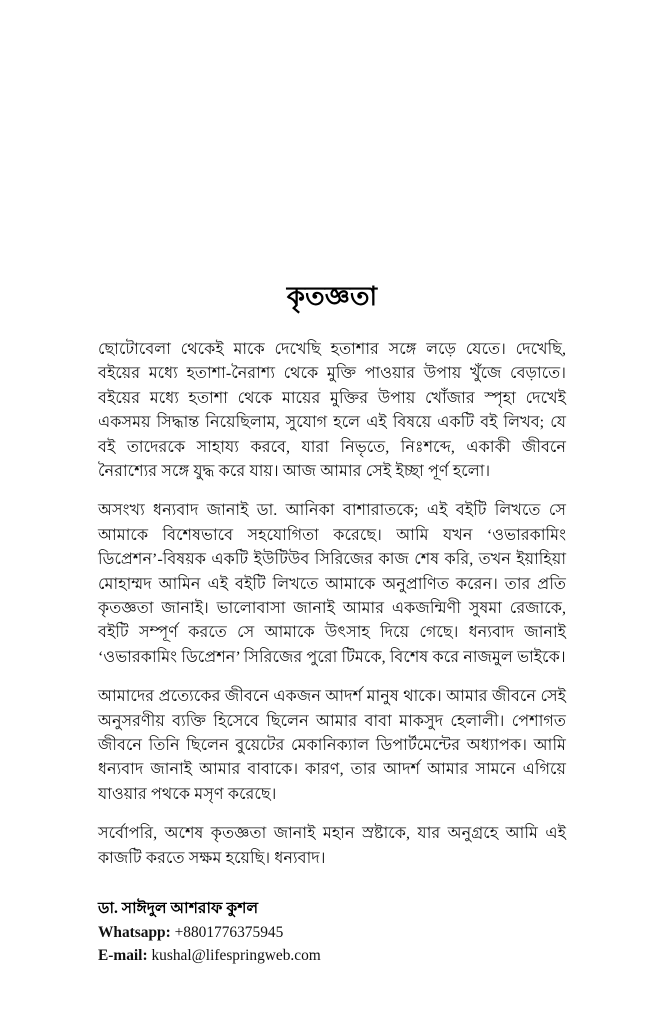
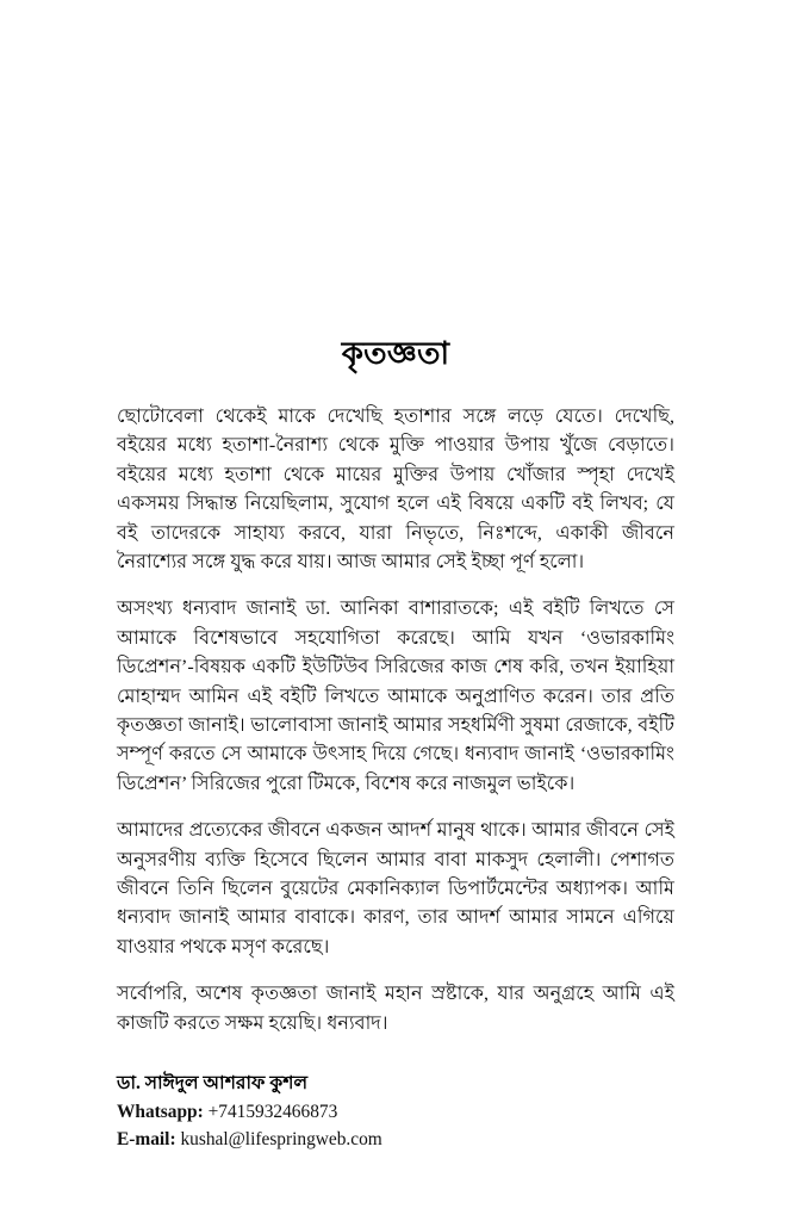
  কৃতজ্ঞতা
  ছোটোবেলা থেকেই মাকে দেখেছি হতাশার সঙ্গে লড়ে যেতে। দেখেছি, বইয়ের মধ্যে হতাশা-নৈরাশ্য থেকে মুক্তি পাওয়ার উপায় খুঁজে বেড়াতে। বইয়ের মধ্যে হতাশা থেকে মায়ের মুক্তির উপায় খোঁজার স্পৃহা দেখেই একসময় সিদ্ধান্ত নিয়েছিলাম, সুযোগ হলে এই বিষয়ে একটি বই লিখব; যে বই তাদেরকে সাহায্য করবে, যারা নিভৃতে, নিঃশব্দে, একাকী জীবনে নৈরাশ্যের সঙ্গে যুদ্ধ করে যায়। আজ আমার সেই ইচ্ছা পূর্ণ হলো।
- অসংখ্য ধন্যবাদ জানাই ডা. আনিকা বাশারাতকে; এই বইটি লিখতে সে আমাকে বিশেষভাবে সহযোগিতা করেছে। আমি যখন ‘ওভারকামিং ডিপ্রেশন’-বিষয়ক একটি ইউটিউব সিরিজের কাজ শেষ করি, তখন ইয়াহিয়া মোহাম্মদ আমিন এই বইটি লিখতে আমাকে অনুপ্রাণিত করেন। তার প্রতি কৃতজ্ঞতা জানাই। ভালোবাসা জানাই আমার একজন্মিণী সুষমা রেজাকে, বইটি সম্পূর্ণ করতে সে আমাকে উৎসাহ দিয়ে গেছে। ধন্যবাদ জানাই ‘ওভারকামিং ডিপ্রেশন’ সিরিজের পুরো টিমকে, বিশেষ করে নাজমুল ভাইকে।
+ অসংখ্য ধন্যবাদ জানাই ডা. আনিকা বাশারাতকে; এই বইটি লিখতে সে আমাকে বিশেষভাবে সহযোগিতা করেছে। আমি যখন ‘ওভারকামিং ডিপ্রেশন’-বিষয়ক একটি ইউটিউব সিরিজের কাজ শেষ করি, তখন ইয়াহিয়া মোহাম্মদ আমিন এই বইটি লিখতে আমাকে অনুপ্রাণিত করেন। তার প্রতি কৃতজ্ঞতা জানাই। ভালোবাসা জানাই আমার সহধর্মিণী সুষমা রেজাকে, বইটি সম্পূর্ণ করতে সে আমাকে উৎসাহ দিয়ে গেছে। ধন্যবাদ জানাই ‘ওভারকামিং ডিপ্রেশন’ সিরিজের পুরো টিমকে, বিশেষ করে নাজমুল ভাইকে।
  আমাদের প্রত্যেকের জীবনে একজন আদর্শ মানুষ থাকে। আমার জীবনে সেই অনুসরণীয় ব্যক্তি হিসেবে ছিলেন আমার বাবা মাকসুদ হেলালী। পেশাগত জীবনে তিনি ছিলেন বুয়েটের মেকানিক্যাল ডিপার্টমেন্টের অধ্যাপক। আমি ধন্যবাদ জানাই আমার বাবাকে। কারণ, তার আদর্শ আমার সামনে এগিয়ে যাওয়ার পথকে মসৃণ করেছে।
  সর্বোপরি, অশেষ কৃতজ্ঞতা জানাই মহান স্রষ্টাকে, যার অনুগ্রহে আমি এই কাজটি করতে সক্ষম হয়েছি। ধন্যবাদ।
  ডা. সাঈদুল আশরাফ কুশল
- Whatsapp: +8801776375945
+ Whatsapp: +7415932466873
  E-mail: kushal@lifespringweb.com
